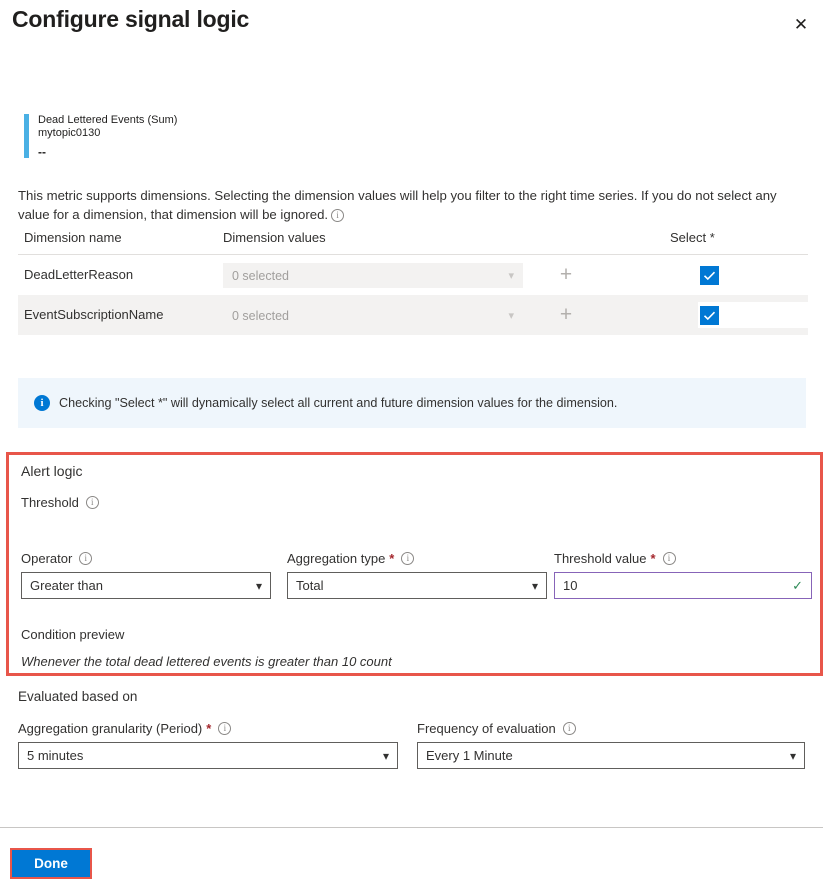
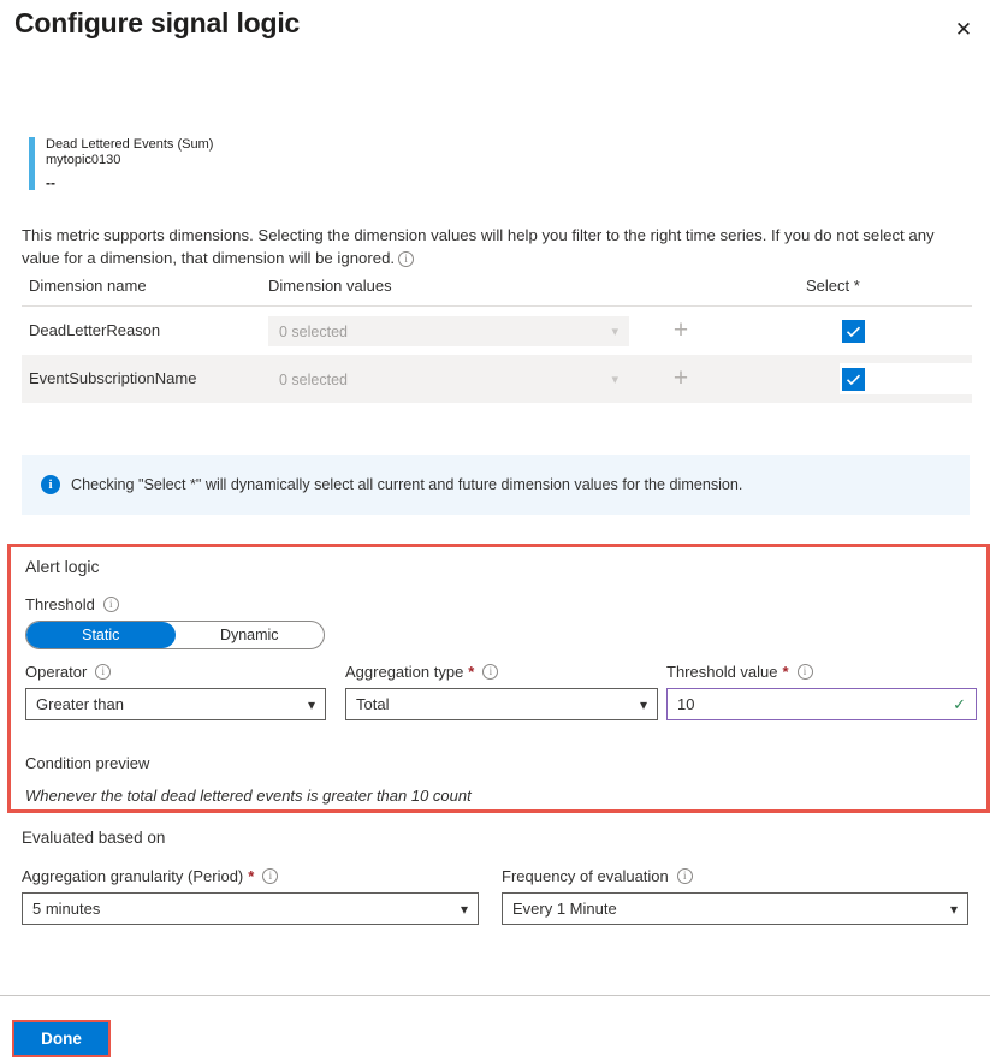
  Configure signal logic
  ✕
  Dead Lettered Events (Sum)
  mytopic0130
  --
  This metric supports dimensions. Selecting the dimension values will help you filter to the right time series. If you do not select any value for a dimension, that dimension will be ignored. i
  Dimension name
  Dimension values
  Select *
  DeadLetterReason
  0 selected
  ▾
  +
  EventSubscriptionName
  0 selected
  ▾
  +
  i
  Checking "Select *" will dynamically select all current and future dimension values for the dimension.
  Alert logic
  Threshold
  i
+ Static
+ Dynamic
  Operator
  i
  Greater than
  ▾
  Aggregation type
  *
  i
  Total
  ▾
  Threshold value
  *
  i
  10
  ✓
  Condition preview
  Whenever the total dead lettered events is greater than 10 count
  Evaluated based on
  Aggregation granularity (Period)
  *
  i
  5 minutes
  ▾
  Frequency of evaluation
  i
  Every 1 Minute
  ▾
  Done
